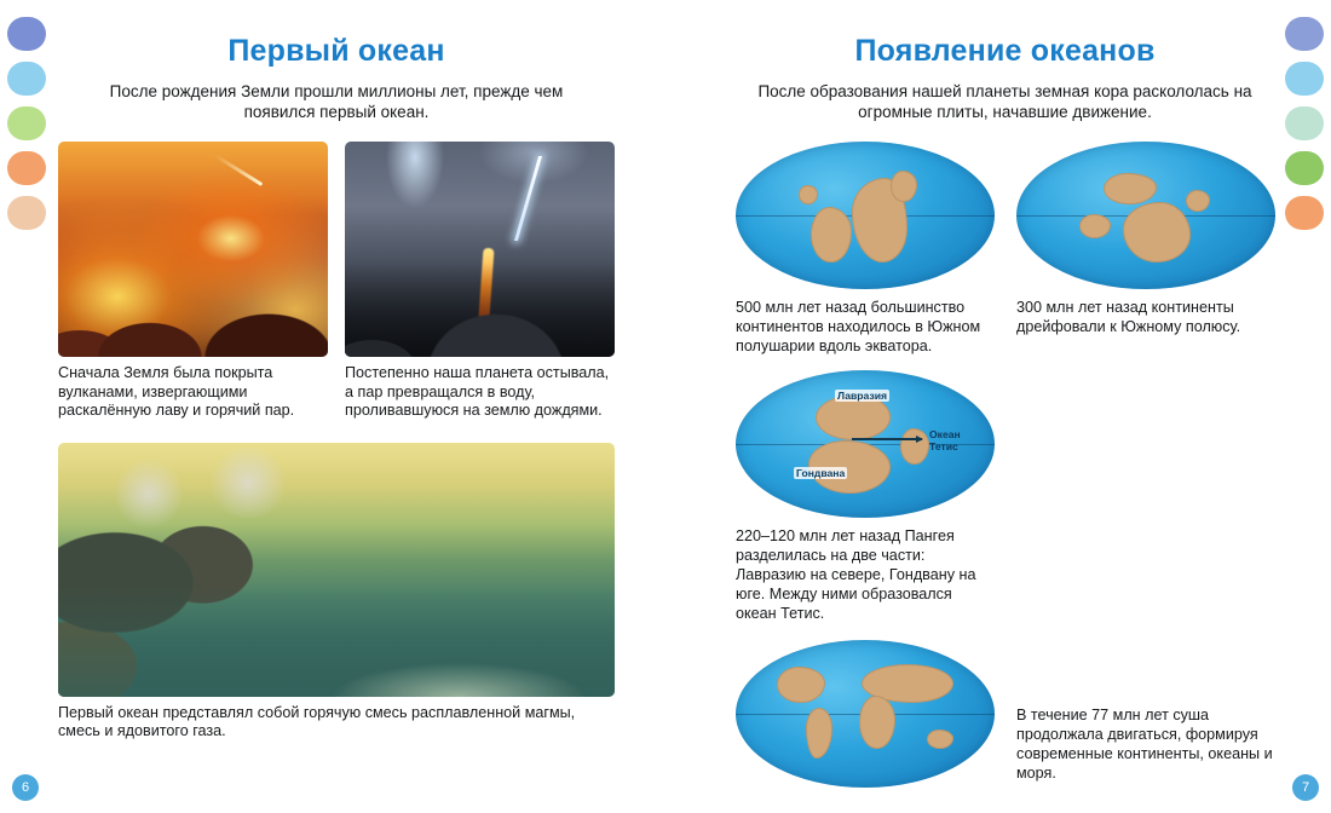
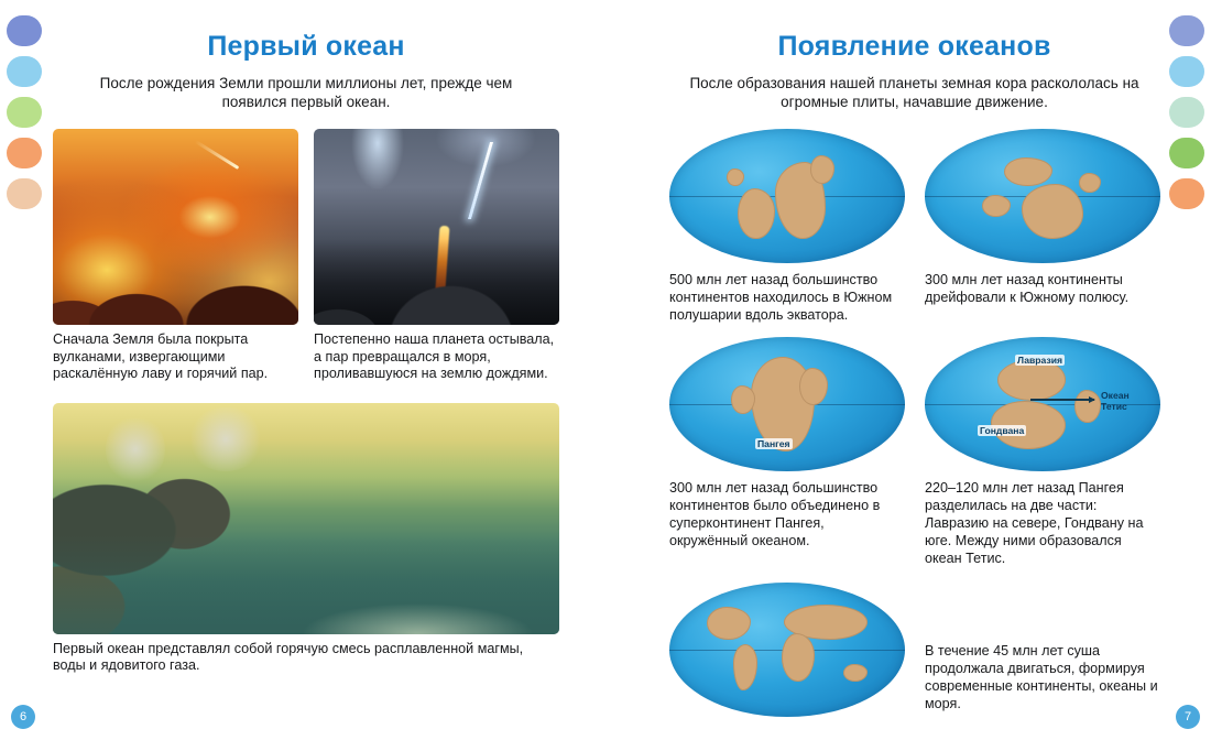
  Первый океан
  После рождения Земли прошли миллионы лет, прежде чем появился первый океан.
  Сначала Земля была покрыта вулканами, извергающими раскалённую лаву и горячий пар.
- Постепенно наша планета остывала, а пар превращался в воду, проливавшуюся на землю дождями.
+ Постепенно наша планета остывала, а пар превращался в моря, проливавшуюся на землю дождями.
- Первый океан представлял собой горячую смесь расплавленной магмы, смесь и ядовитого газа.
+ Первый океан представлял собой горячую смесь расплавленной магмы, воды и ядовитого газа.
  6
  Появление океанов
  После образования нашей планеты земная кора раскололась на огромные плиты, начавшие движение.
  500 млн лет назад большинство континентов находилось в Южном полушарии вдоль экватора.
  300 млн лет назад континенты дрейфовали к Южному полюсу.
+ Пангея
+ 300 млн лет назад большинство континентов было объединено в суперконтинент Пангея, окружённый океаном.
  Лавразия
  Гондвана
  Океан
  Тетис
  220–120 млн лет назад Пангея разделилась на две части: Лавразию на севере, Гондвану на юге. Между ними образовался океан Тетис.
- В течение 77 млн лет суша продолжала двигаться, формируя современные континенты, океаны и моря.
+ В течение 45 млн лет суша продолжала двигаться, формируя современные континенты, океаны и моря.
  7
